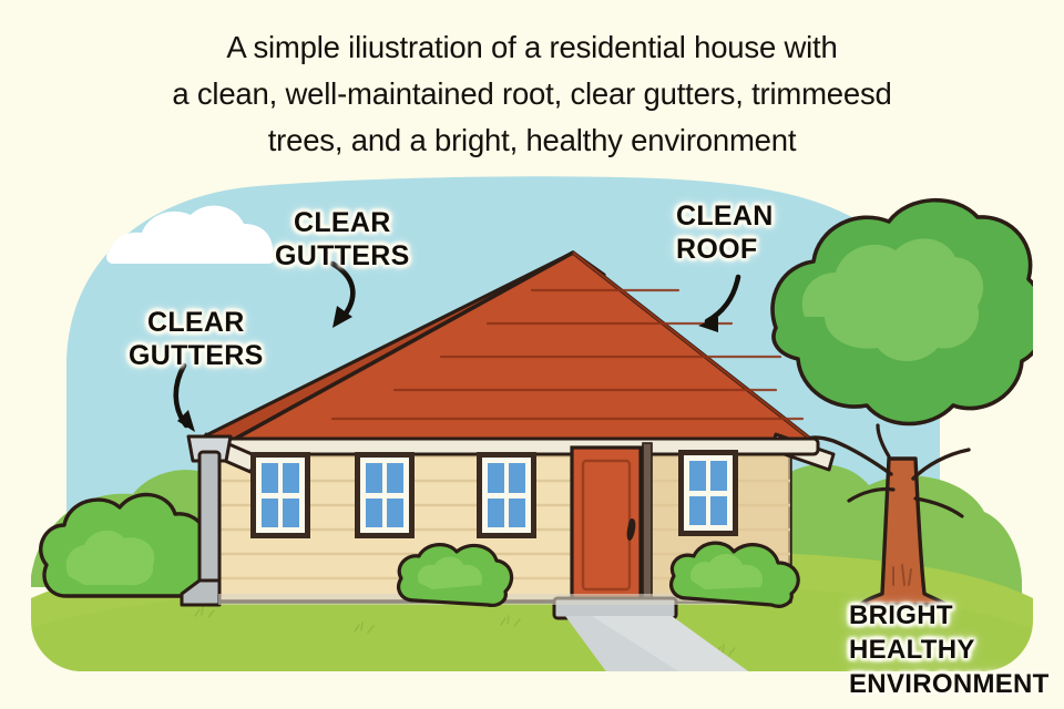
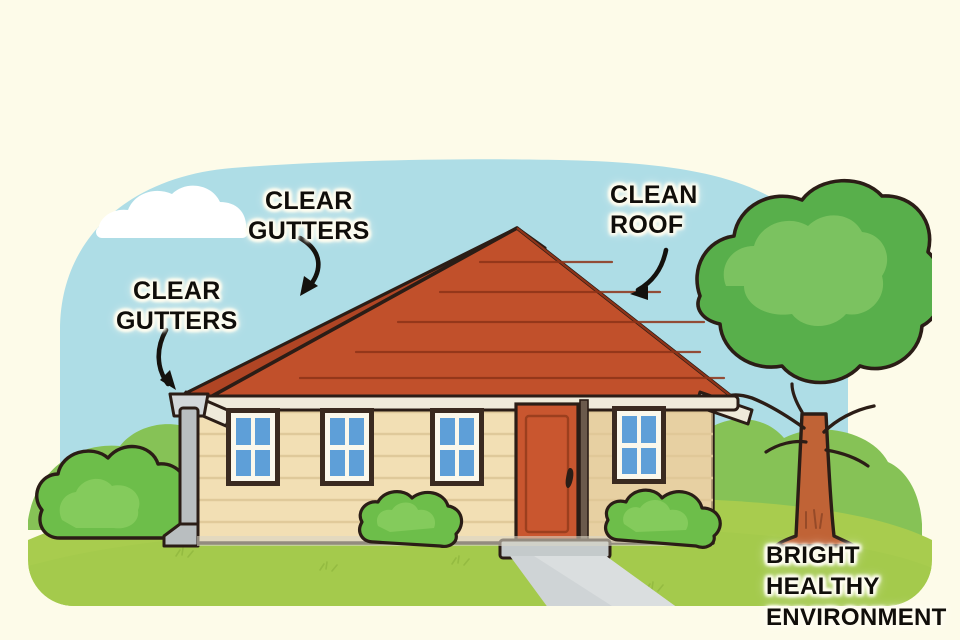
- A simple iliustration of a residential house with
- a clean, well-maintained root, clear gutters, trimmeesd
- trees, and a bright, healthy environment
  CLEAR
  GUTTERS
  CLEAR
  GUTTERS
  CLEAN
  ROOF
  BRIGHT
  HEALTHY
  ENVIRONMENT
